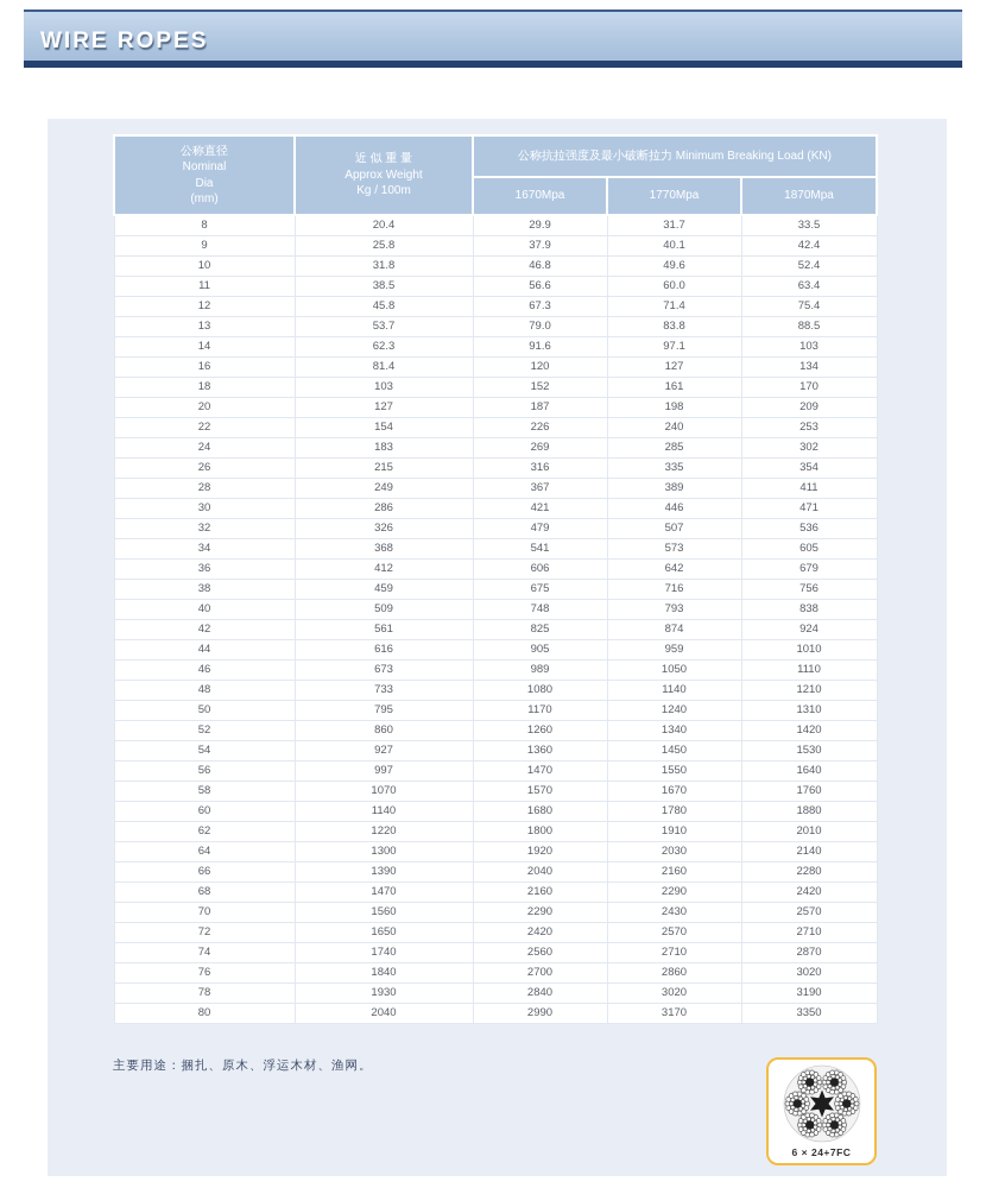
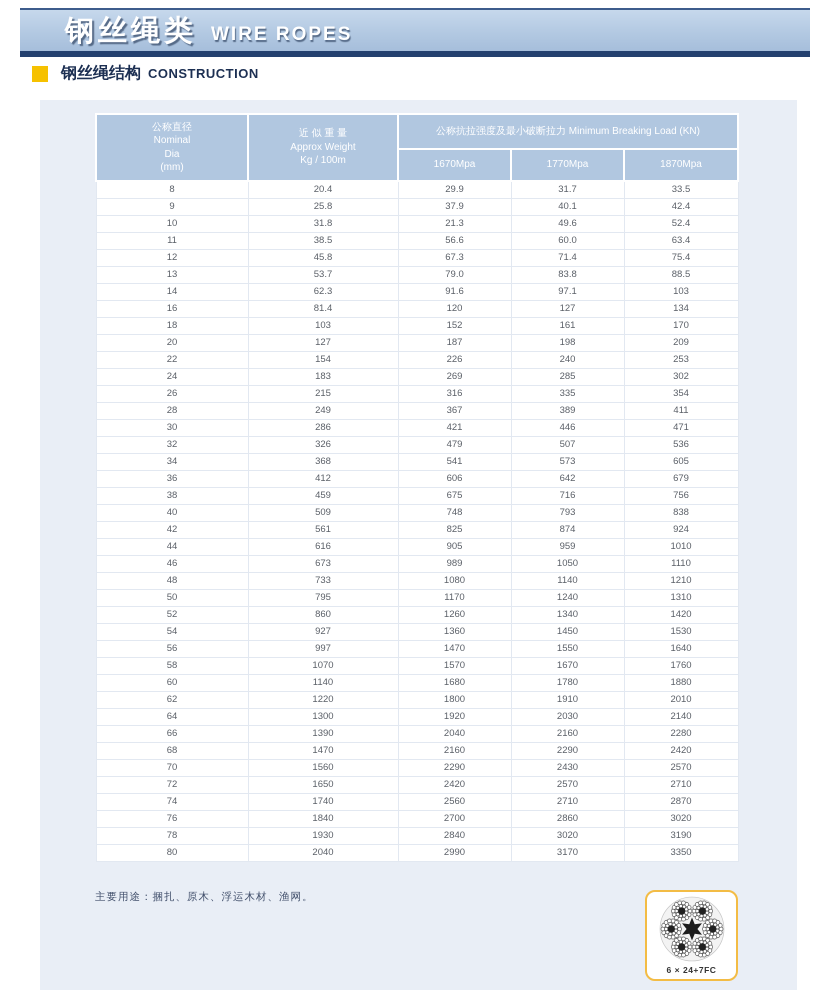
+ 钢丝绳类
  WIRE ROPES
+ 钢丝绳结构
+ CONSTRUCTION
  公称直径 Nominal Dia (mm)	近 似 重 量 Approx Weight Kg / 100m	公称抗拉强度及最小破断拉力 Minimum Breaking Load (KN)
  1670Mpa	1770Mpa	1870Mpa
  8	20.4	29.9	31.7	33.5
  9	25.8	37.9	40.1	42.4
- 10	31.8	46.8	49.6	52.4
+ 10	31.8	21.3	49.6	52.4
  11	38.5	56.6	60.0	63.4
  12	45.8	67.3	71.4	75.4
  13	53.7	79.0	83.8	88.5
  14	62.3	91.6	97.1	103
  16	81.4	120	127	134
  18	103	152	161	170
  20	127	187	198	209
  22	154	226	240	253
  24	183	269	285	302
  26	215	316	335	354
  28	249	367	389	411
  30	286	421	446	471
  32	326	479	507	536
  34	368	541	573	605
  36	412	606	642	679
  38	459	675	716	756
  40	509	748	793	838
  42	561	825	874	924
  44	616	905	959	1010
  46	673	989	1050	1110
  48	733	1080	1140	1210
  50	795	1170	1240	1310
  52	860	1260	1340	1420
  54	927	1360	1450	1530
  56	997	1470	1550	1640
  58	1070	1570	1670	1760
  60	1140	1680	1780	1880
  62	1220	1800	1910	2010
  64	1300	1920	2030	2140
  66	1390	2040	2160	2280
  68	1470	2160	2290	2420
  70	1560	2290	2430	2570
  72	1650	2420	2570	2710
  74	1740	2560	2710	2870
  76	1840	2700	2860	3020
  78	1930	2840	3020	3190
  80	2040	2990	3170	3350
  主要用途：捆扎、原木、浮运木材、渔网。
  6 × 24+7FC
